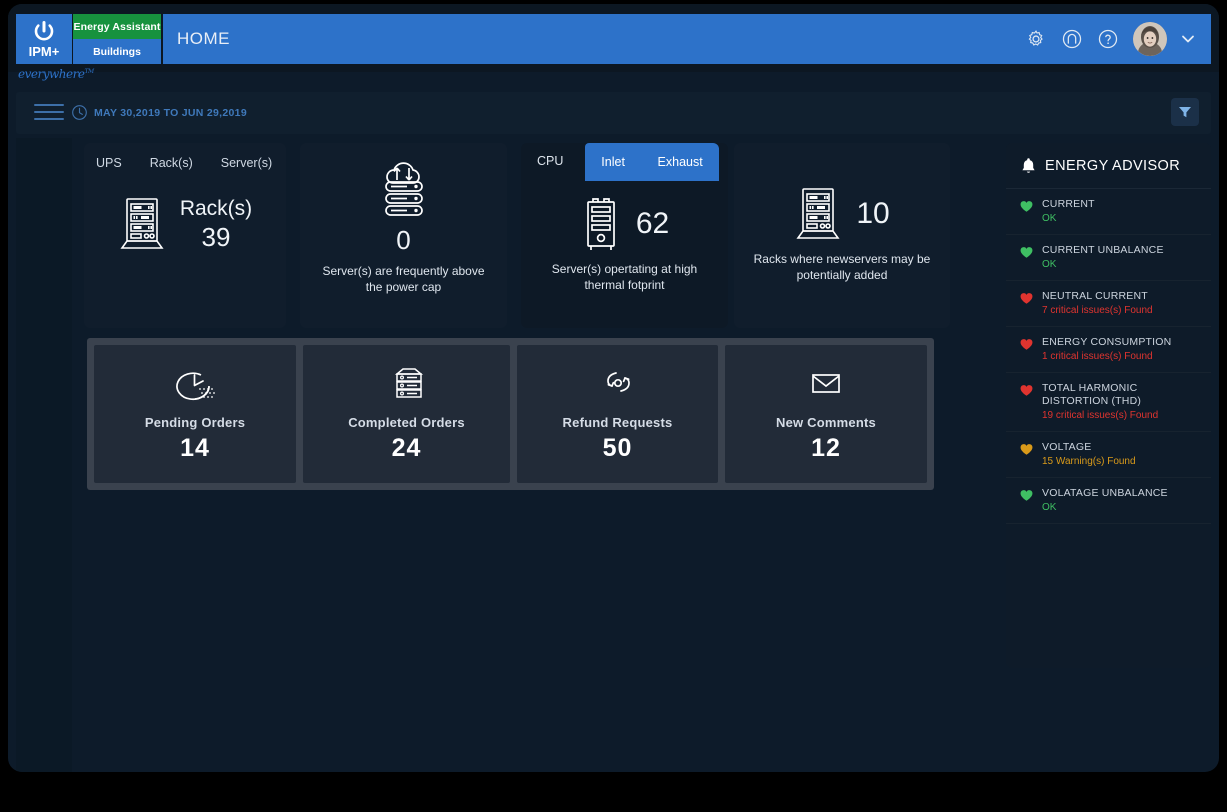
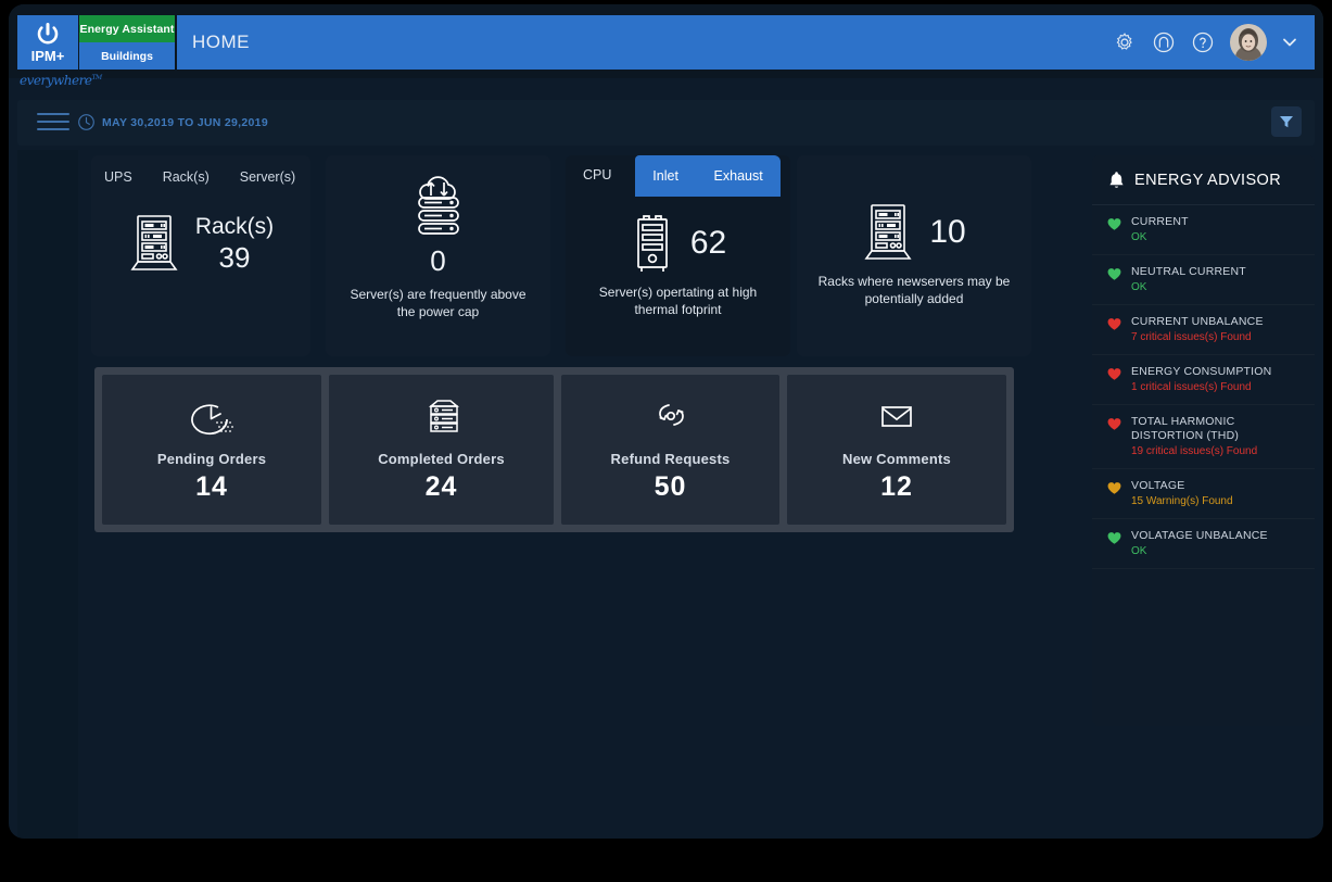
  IPM+
  everywhere
  Energy Assistant
  Buildings
  HOME
  MAY 30,2019 TO JUN 29,2019
  UPS
  Rack(s)
  Server(s)
  Rack(s)
  39
  0
  Server(s) are frequently above the power cap
  CPU
  Inlet
  Exhaust
  62
  Server(s) opertating at high thermal fotprint
  10
  Racks where newservers may be potentially added
  Pending Orders
  14
  Completed Orders
  24
  Refund Requests
  50
  New Comments
  12
  ENERGY ADVISOR
  CURRENT
  OK
- CURRENT UNBALANCE
+ NEUTRAL CURRENT
  OK
- NEUTRAL CURRENT
+ CURRENT UNBALANCE
  7 critical issues(s) Found
  ENERGY CONSUMPTION
  1 critical issues(s) Found
  TOTAL HARMONIC DISTORTION (THD)
  19 critical issues(s) Found
  VOLTAGE
  15 Warning(s) Found
  VOLATAGE UNBALANCE
  OK
